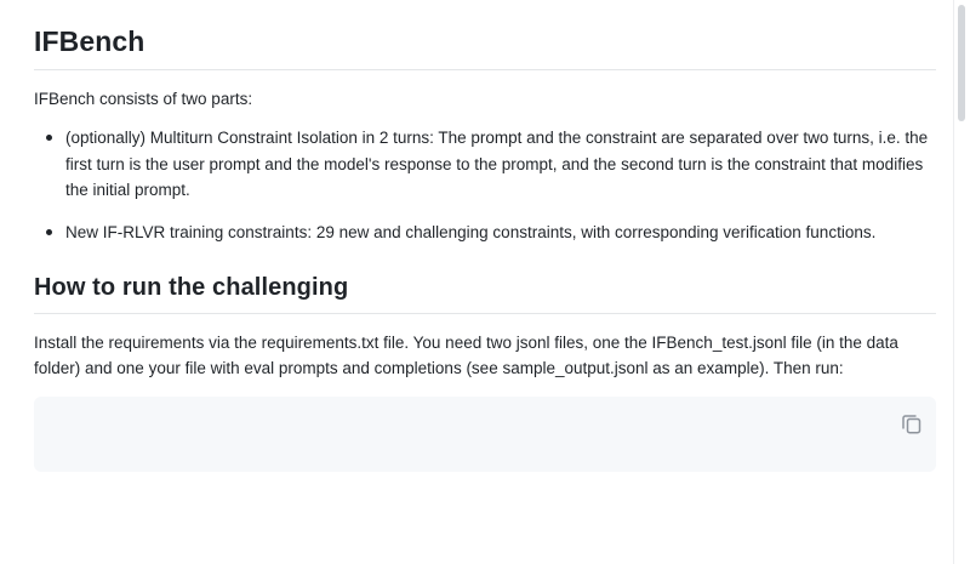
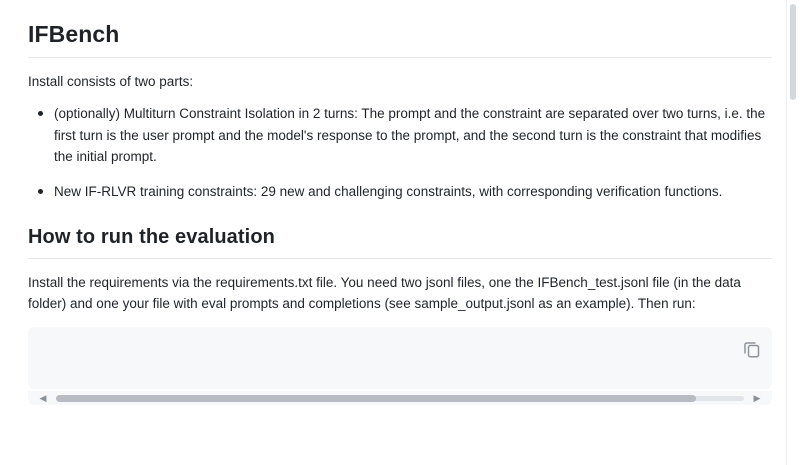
  IFBench
- IFBench consists of two parts:
+ Install consists of two parts:
  (optionally) Multiturn Constraint Isolation in 2 turns: The prompt and the constraint are separated over two turns, i.e. the first turn is the user prompt and the model's response to the prompt, and the second turn is the constraint that modifies the initial prompt.
  New IF-RLVR training constraints: 29 new and challenging constraints, with corresponding verification functions.
- How to run the challenging
+ How to run the evaluation
  Install the requirements via the requirements.txt file. You need two jsonl files, one the IFBench_test.jsonl file (in the data folder) and one your file with eval prompts and completions (see sample_output.jsonl as an example). Then run:
+ ◀
+ ▶
